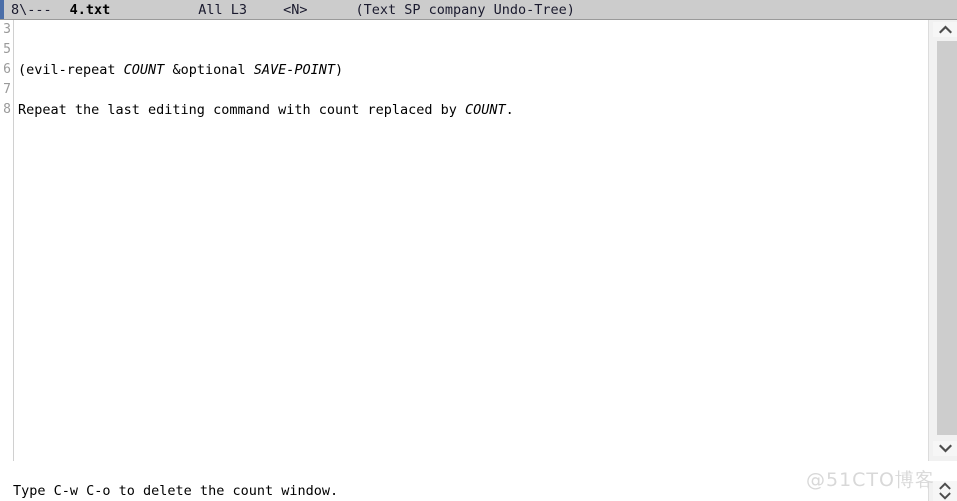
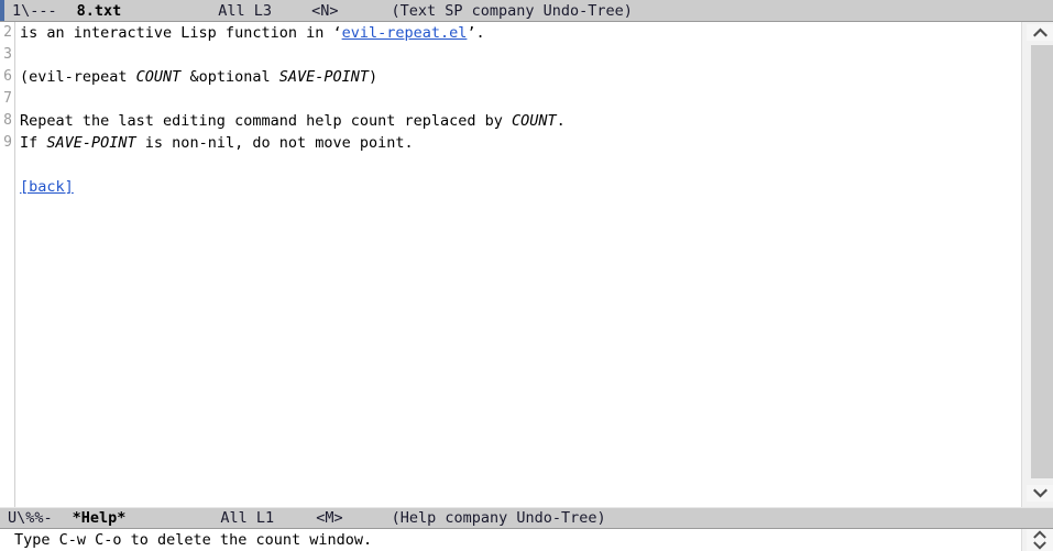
- 8\---
+ 1\---
- 4.txt
+ 8.txt
  All L3
  <N>
  (Text SP company Undo-Tree)
+ 2
+ is an interactive Lisp function in ‘evil-repeat.el’.
  3
- 5
  6
  (evil-repeat COUNT &optional SAVE-POINT)
  7
  8
- Repeat the last editing command with count replaced by COUNT.
+ Repeat the last editing command help count replaced by COUNT.
+ 9
+ If SAVE-POINT is non-nil, do not move point.
+ [back]
+ U\%%-
+ *Help*
+ All L1
+ <M>
+ (Help company Undo-Tree)
  Type C-w C-o to delete the count window.
- @51CTO博客
